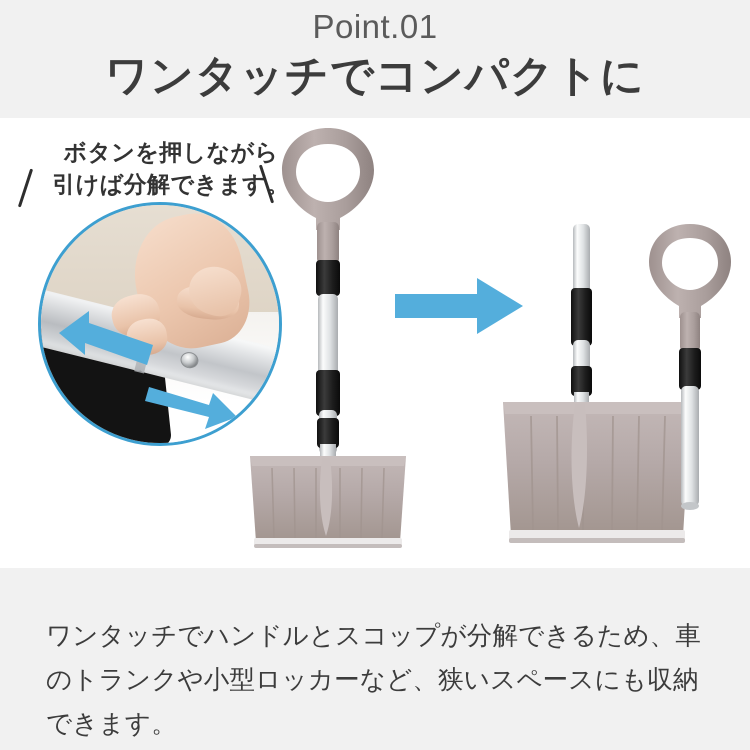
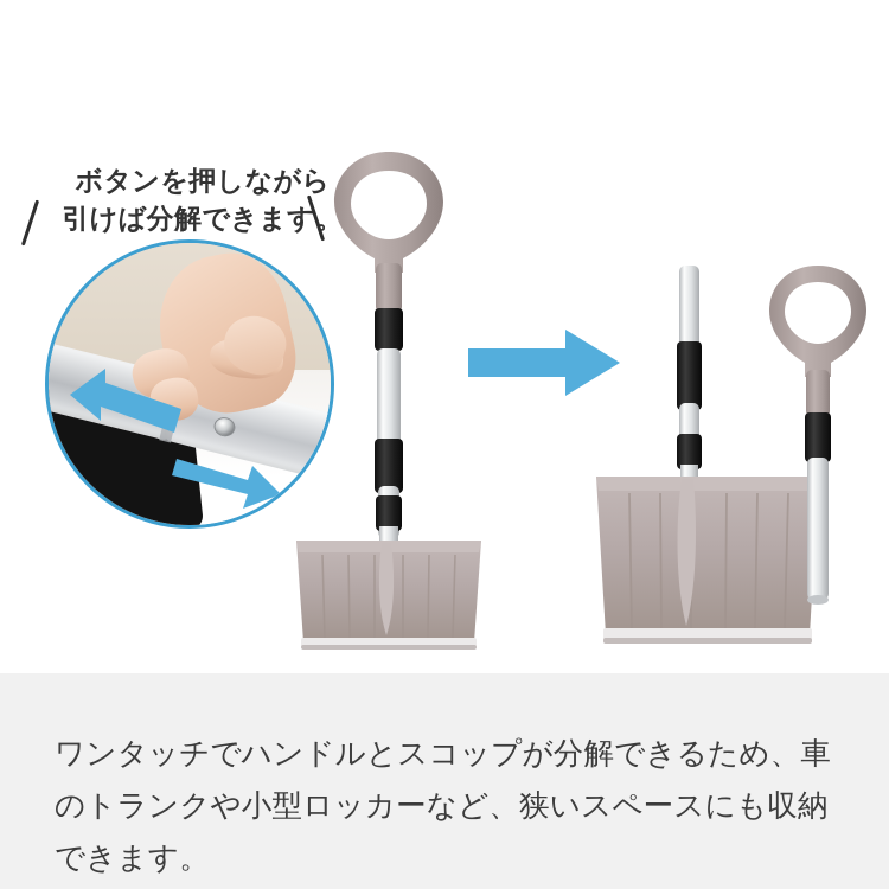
- Point.01
- ワンタッチでコンパクトに
  ボタンを押しながら
  引けば分解できます。
  ワンタッチでハンドルとスコップが分解できるため、車のトランクや小型ロッカーなど、狭いスペースにも収納できます。
